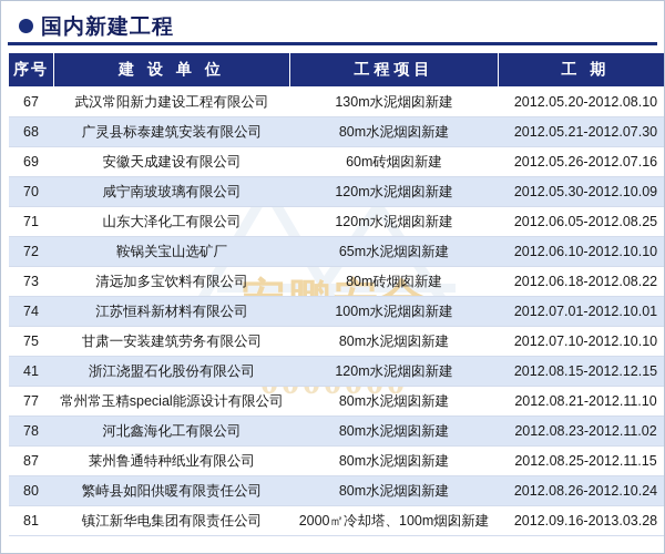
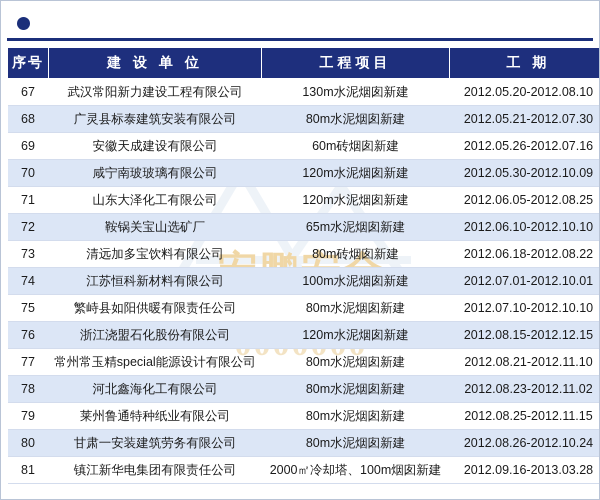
- 国内新建工程
  序号	建 设 单 位	工程项目	工 期
  67	武汉常阳新力建设工程有限公司	130m水泥烟囱新建	2012.05.20-2012.08.10
  68	广灵县标泰建筑安装有限公司	80m水泥烟囱新建	2012.05.21-2012.07.30
  69	安徽天成建设有限公司	60m砖烟囱新建	2012.05.26-2012.07.16
  70	咸宁南玻玻璃有限公司	120m水泥烟囱新建	2012.05.30-2012.10.09
  71	山东大泽化工有限公司	120m水泥烟囱新建	2012.06.05-2012.08.25
  72	鞍锅关宝山选矿厂	65m水泥烟囱新建	2012.06.10-2012.10.10
  73	清远加多宝饮料有限公司	80m砖烟囱新建	2012.06.18-2012.08.22
  74	江苏恒科新材料有限公司	100m水泥烟囱新建	2012.07.01-2012.10.01
- 75	甘肃一安装建筑劳务有限公司	80m水泥烟囱新建	2012.07.10-2012.10.10
+ 75	繁峙县如阳供暖有限责任公司	80m水泥烟囱新建	2012.07.10-2012.10.10
- 41	浙江浇盟石化股份有限公司	120m水泥烟囱新建	2012.08.15-2012.12.15
+ 76	浙江浇盟石化股份有限公司	120m水泥烟囱新建	2012.08.15-2012.12.15
  77	常州常玉精special能源设计有限公司	80m水泥烟囱新建	2012.08.21-2012.11.10
  78	河北鑫海化工有限公司	80m水泥烟囱新建	2012.08.23-2012.11.02
- 87	莱州鲁通特种纸业有限公司	80m水泥烟囱新建	2012.08.25-2012.11.15
+ 79	莱州鲁通特种纸业有限公司	80m水泥烟囱新建	2012.08.25-2012.11.15
- 80	繁峙县如阳供暖有限责任公司	80m水泥烟囱新建	2012.08.26-2012.10.24
+ 80	甘肃一安装建筑劳务有限公司	80m水泥烟囱新建	2012.08.26-2012.10.24
  81	镇江新华电集团有限责任公司	2000㎡冷却塔、100m烟囱新建	2012.09.16-2013.03.28
